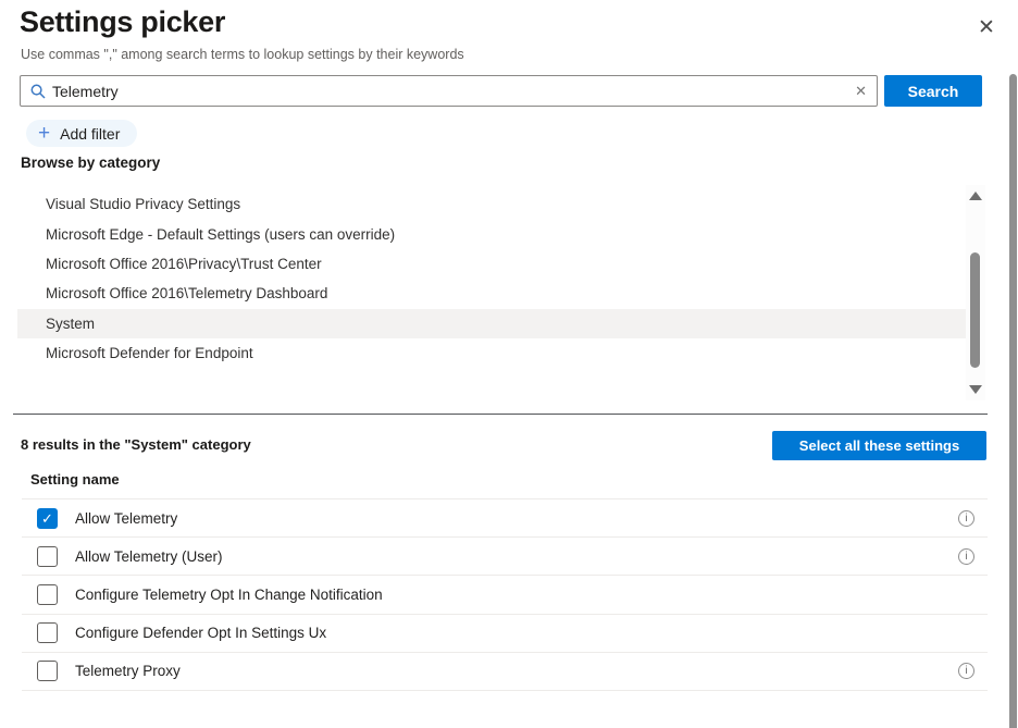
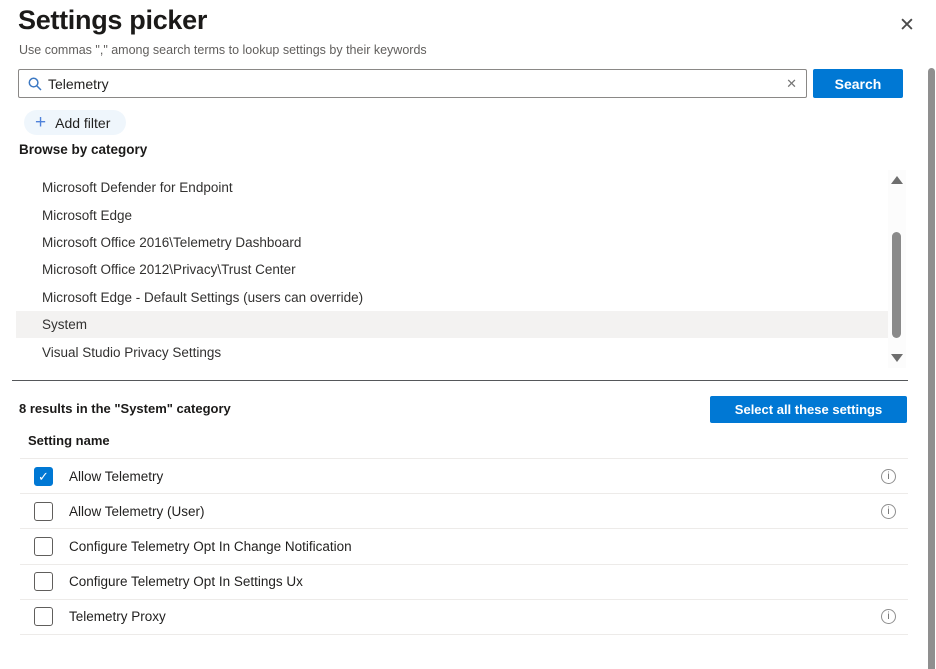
  Settings picker
  ✕
  Use commas "," among search terms to lookup settings by their keywords
  Telemetry
  ✕
  Search
  +
  Add filter
  Browse by category
- Visual Studio Privacy Settings
+ Microsoft Defender for Endpoint
+ Microsoft Edge
- Microsoft Edge - Default Settings (users can override)
+ Microsoft Office 2016\Telemetry Dashboard
- Microsoft Office 2016\Privacy\Trust Center
+ Microsoft Office 2012\Privacy\Trust Center
- Microsoft Office 2016\Telemetry Dashboard
+ Microsoft Edge - Default Settings (users can override)
  System
- Microsoft Defender for Endpoint
+ Visual Studio Privacy Settings
  8 results in the "System" category
  Select all these settings
  Setting name
  ✓
  Allow Telemetry
  i
  Allow Telemetry (User)
  i
  Configure Telemetry Opt In Change Notification
- Configure Defender Opt In Settings Ux
+ Configure Telemetry Opt In Settings Ux
  Telemetry Proxy
  i
